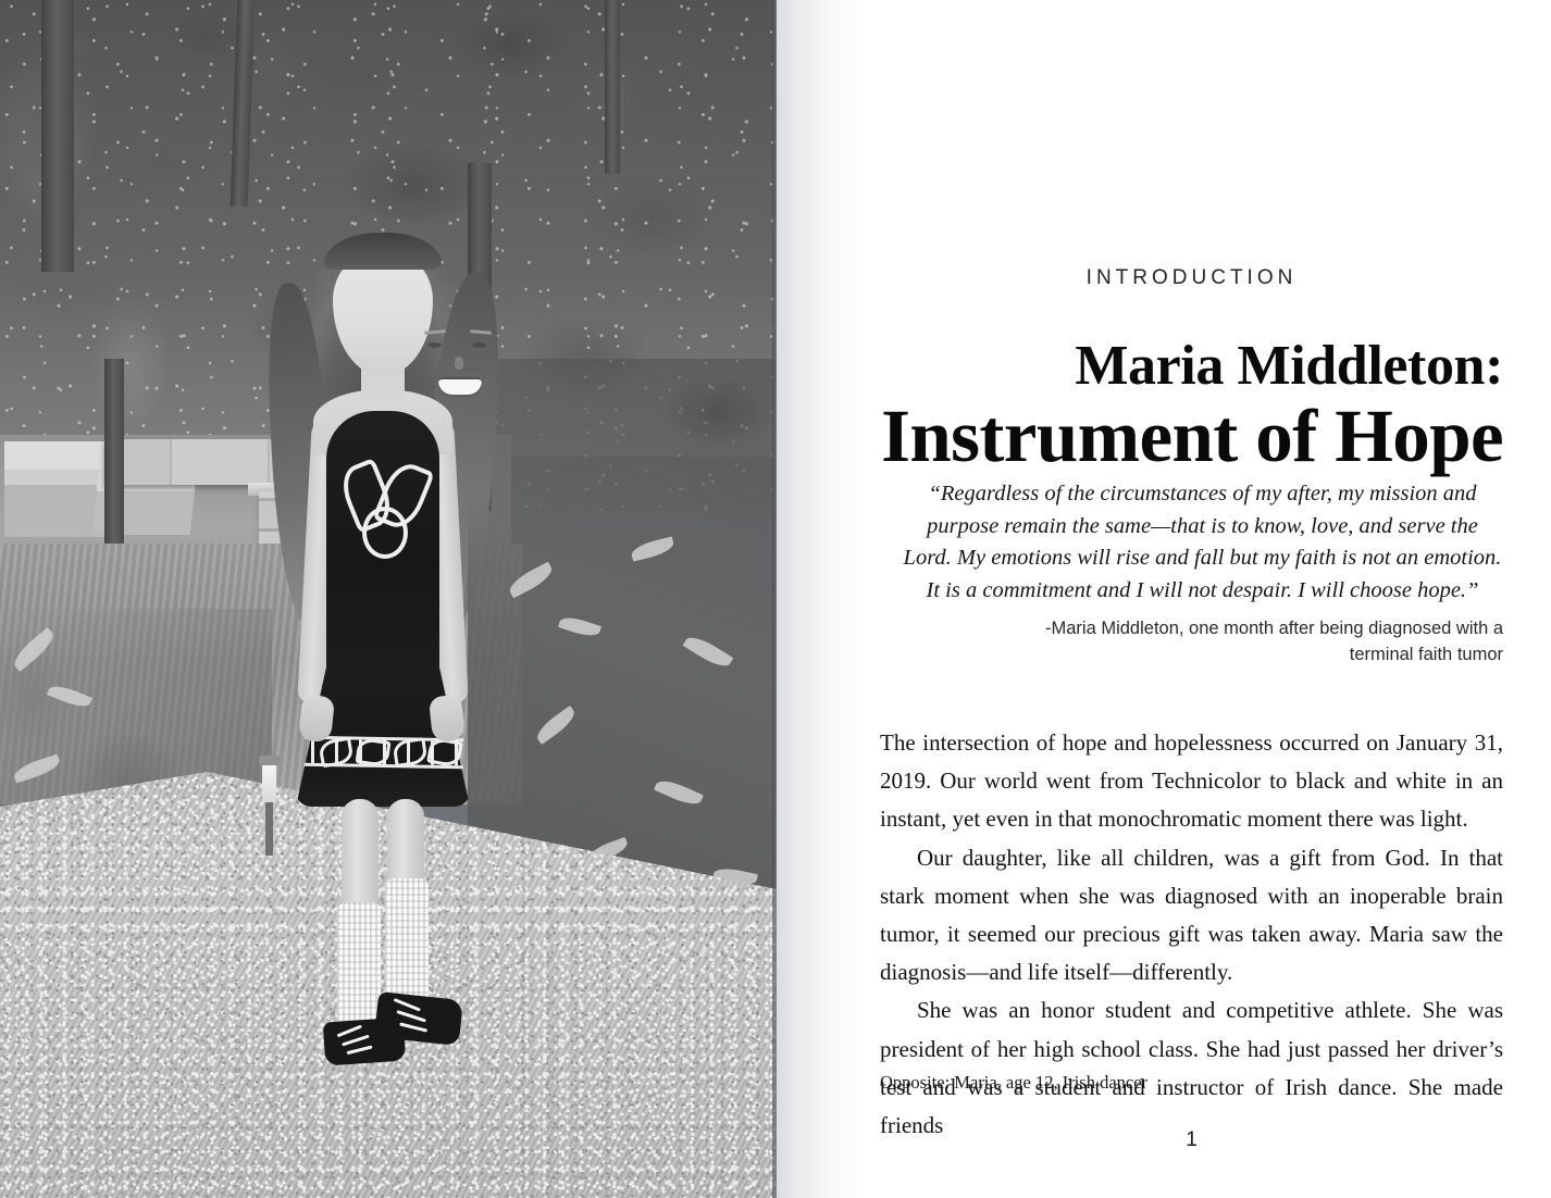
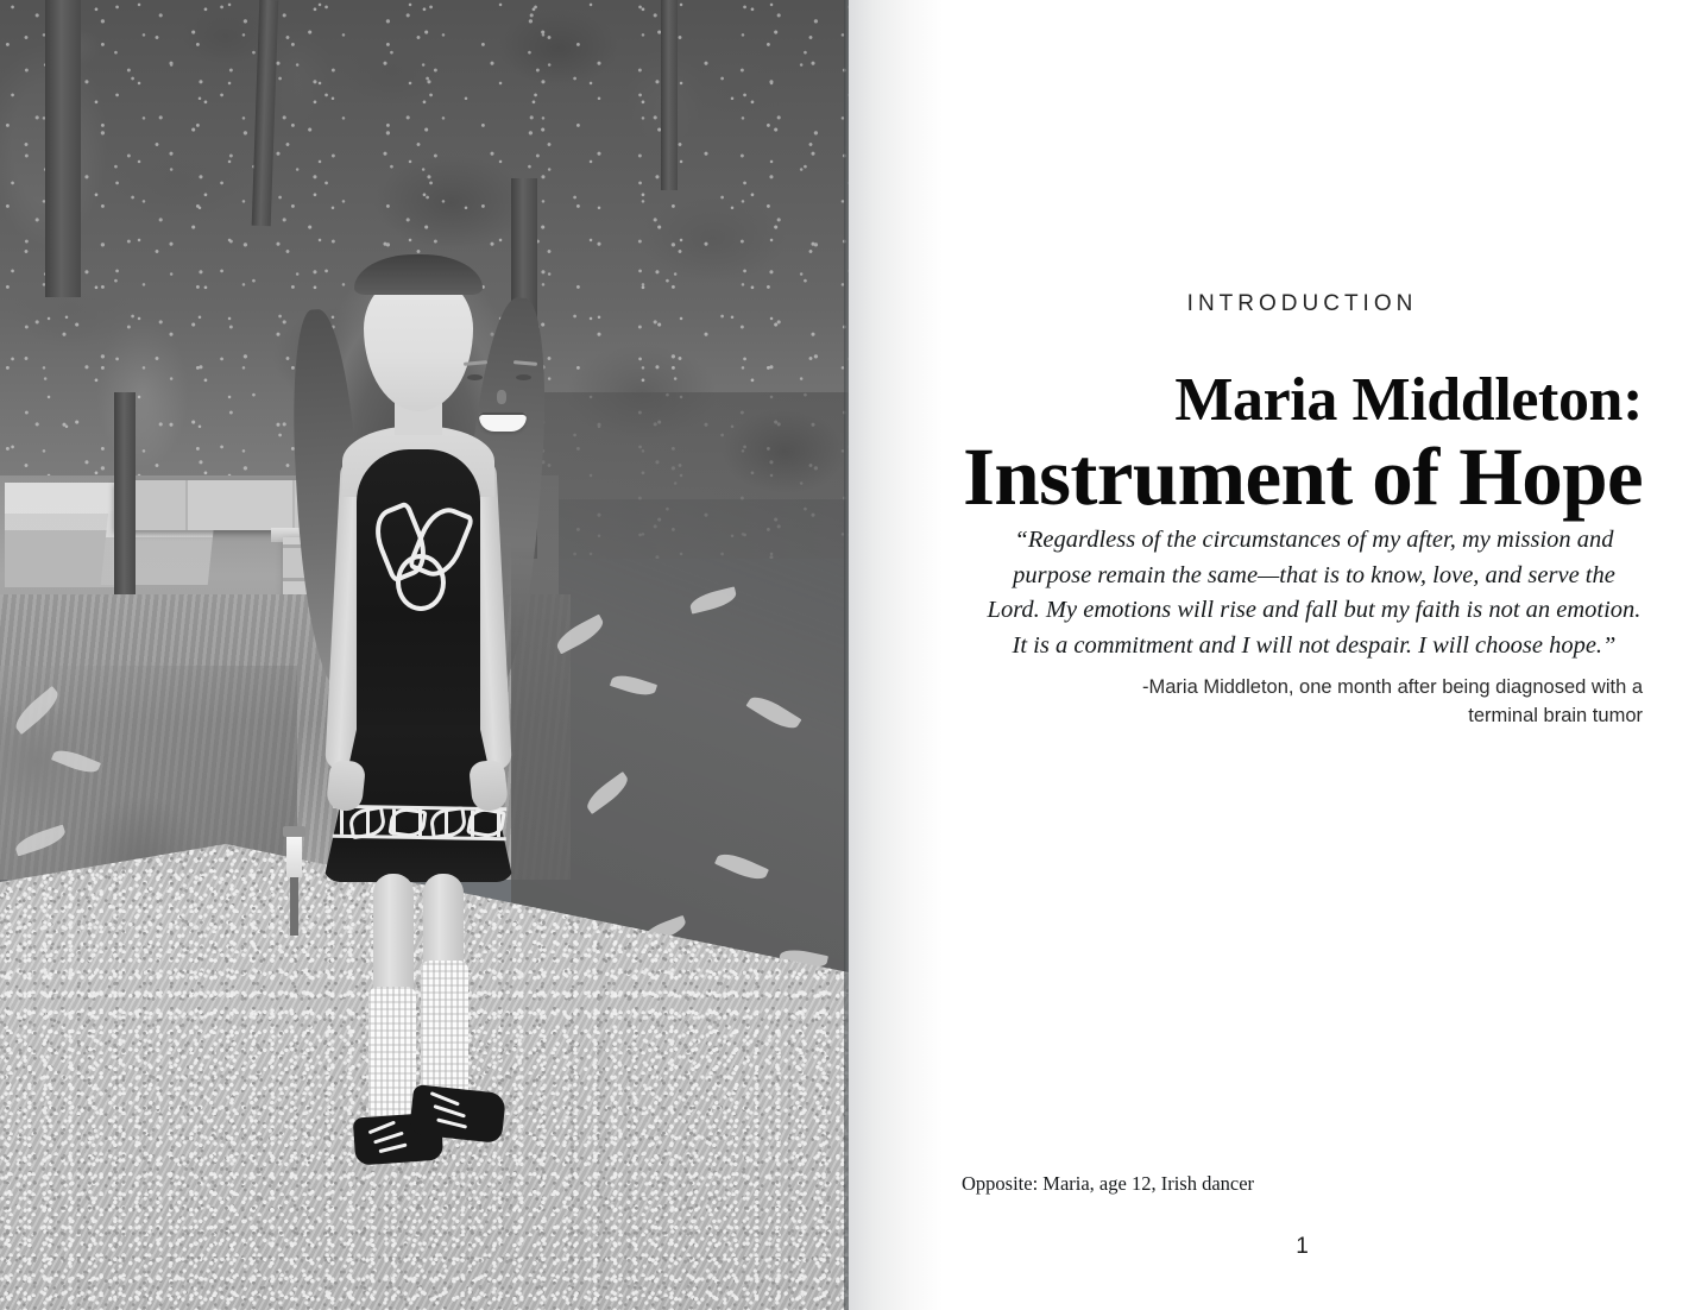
  INTRODUCTION
  Maria Middleton:
  Instrument of Hope
  “Regardless of the circumstances of my after, my mission and purpose remain the same—that is to know, love, and serve the Lord. My emotions will rise and fall but my faith is not an emotion. It is a commitment and I will not despair. I will choose hope.”
- -Maria Middleton, one month after being diagnosed with a terminal faith tumor
+ -Maria Middleton, one month after being diagnosed with a terminal brain tumor
- The intersection of hope and hopelessness occurred on January 31, 2019. Our world went from Technicolor to black and white in an instant, yet even in that monochromatic moment there was light.
- Our daughter, like all children, was a gift from God. In that stark moment when she was diagnosed with an inoperable brain tumor, it seemed our precious gift was taken away. Maria saw the diagnosis—and life itself—differently.
- She was an honor student and competitive athlete. She was president of her high school class. She had just passed her driver’s test and was a student and instructor of Irish dance. She made friends
  Opposite: Maria, age 12, Irish dancer
  1
